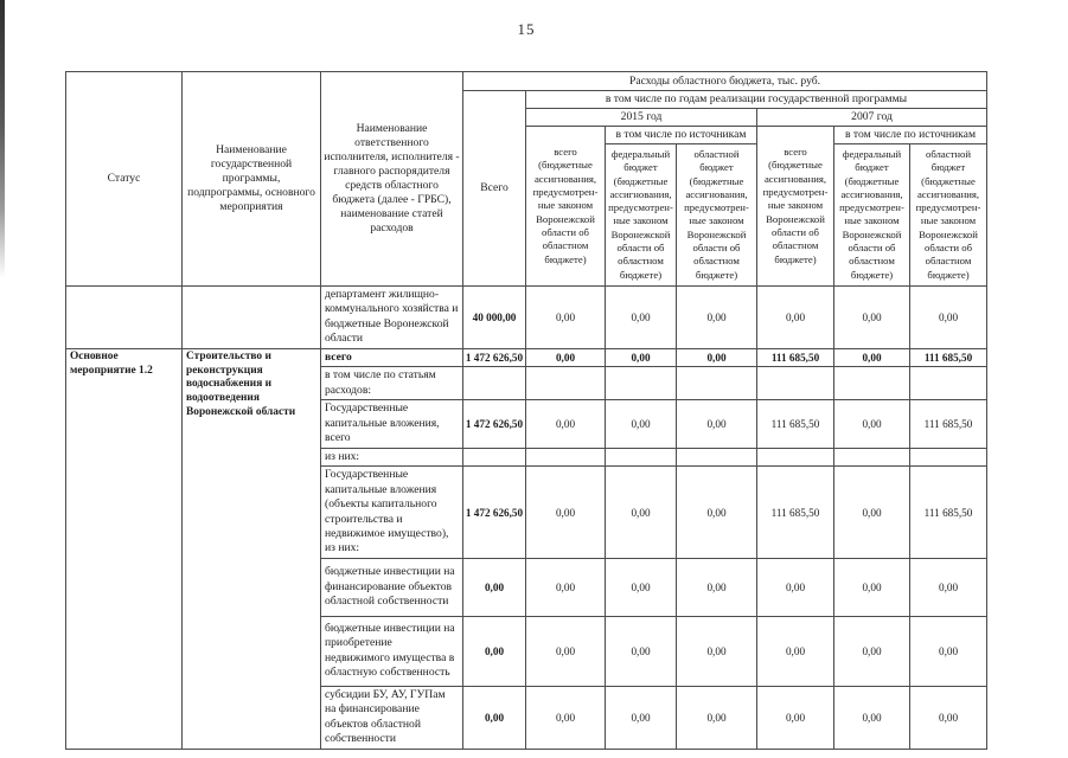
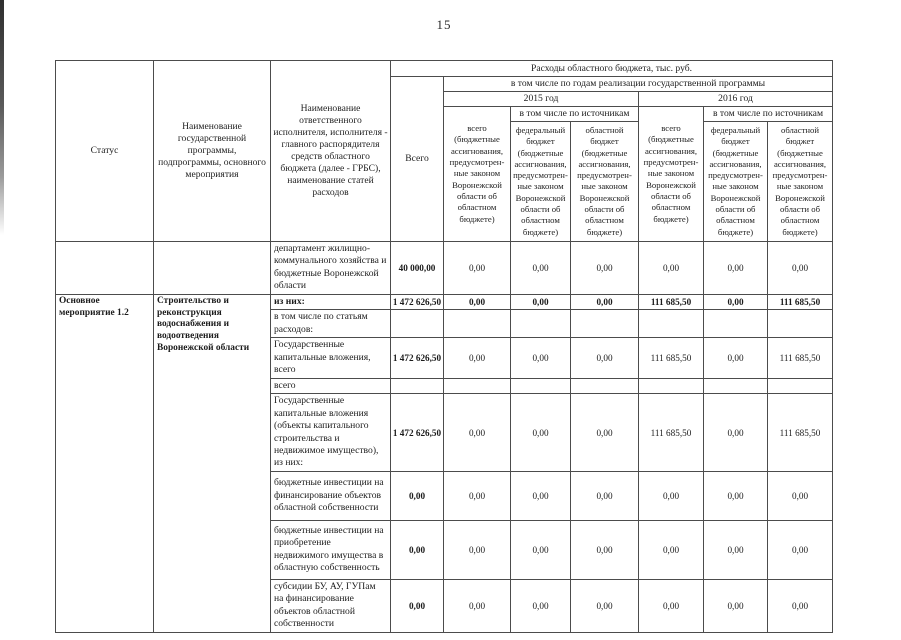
  15
  Статус	Наименование государственной программы, подпрограммы, основного мероприятия	Наименование ответственного исполнителя, исполнителя - главного распорядителя средств областного бюджета (далее - ГРБС), наименование статей расходов	Расходы областного бюджета, тыс. руб.
  Всего	в том числе по годам реализации государственной программы
- 2015 год	2007 год
+ 2015 год	2016 год
  всего (бюджетные ассигнования, предусмотрен-ные законом Воронежской области об областном бюджете)	в том числе по источникам	всего (бюджетные ассигнования, предусмотрен-ные законом Воронежской области об областном бюджете)	в том числе по источникам
  федеральный бюджет (бюджетные ассигнования, предусмотрен-ные законом Воронежской области об областном бюджете)	областной бюджет (бюджетные ассигнования, предусмотрен-ные законом Воронежской области об областном бюджете)	федеральный бюджет (бюджетные ассигнования, предусмотрен-ные законом Воронежской области об областном бюджете)	областной бюджет (бюджетные ассигнования, предусмотрен-ные законом Воронежской области об областном бюджете)
  		департамент жилищно-коммунального хозяйства и бюджетные Воронежской области	40 000,00	0,00	0,00	0,00	0,00	0,00	0,00
- Основное мероприятие 1.2	Строительство и реконструкция водоснабжения и водоотведения Воронежской области	всего	1 472 626,50	0,00	0,00	0,00	111 685,50	0,00	111 685,50
+ Основное мероприятие 1.2	Строительство и реконструкция водоснабжения и водоотведения Воронежской области	из них:	1 472 626,50	0,00	0,00	0,00	111 685,50	0,00	111 685,50
  в том числе по статьям расходов:
  Государственные капитальные вложения, всего	1 472 626,50	0,00	0,00	0,00	111 685,50	0,00	111 685,50
- из них:
+ всего
  Государственные капитальные вложения (объекты капитального строительства и недвижимое имущество), из них:	1 472 626,50	0,00	0,00	0,00	111 685,50	0,00	111 685,50
  бюджетные инвестиции на финансирование объектов областной собственности	0,00	0,00	0,00	0,00	0,00	0,00	0,00
  бюджетные инвестиции на приобретение недвижимого имущества в областную собственность	0,00	0,00	0,00	0,00	0,00	0,00	0,00
  субсидии БУ, АУ, ГУПам на финансирование объектов областной собственности	0,00	0,00	0,00	0,00	0,00	0,00	0,00
